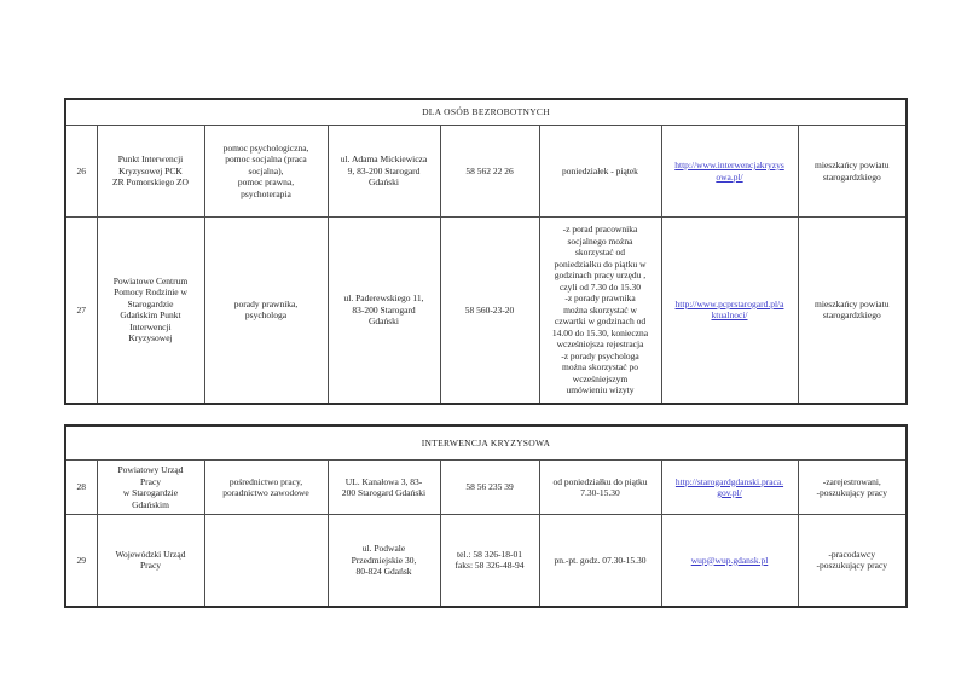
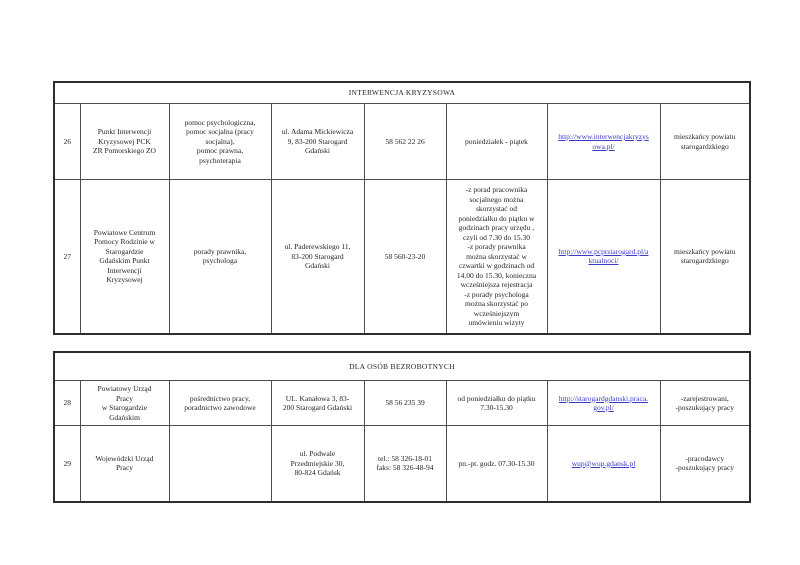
- DLA OSÓB BEZROBOTNYCH
+ INTERWENCJA KRYZYSOWA
- 26	Punkt Interwencji Kryzysowej PCK ZR Pomorskiego ZO	pomoc psychologiczna, pomoc socjalna (praca socjalna), pomoc prawna, psychoterapia	ul. Adama Mickiewicza 9, 83-200 Starogard Gdański	58 562 22 26	poniedziałek - piątek	http://www.interwencjakryzys owa.pl/	mieszkańcy powiatu starogardzkiego
+ 26	Punkt Interwencji Kryzysowej PCK ZR Pomorskiego ZO	pomoc psychologiczna, pomoc socjalna (pracy socjalna), pomoc prawna, psychoterapia	ul. Adama Mickiewicza 9, 83-200 Starogard Gdański	58 562 22 26	poniedziałek - piątek	http://www.interwencjakryzys owa.pl/	mieszkańcy powiatu starogardzkiego
  27	Powiatowe Centrum Pomocy Rodzinie w Starogardzie Gdańskim Punkt Interwencji Kryzysowej	porady prawnika, psychologa	ul. Paderewskiego 11, 83-200 Starogard Gdański	58 560-23-20	-z porad pracownika socjalnego można skorzystać od poniedziałku do piątku w godzinach pracy urzędu , czyli od 7.30 do 15.30 -z porady prawnika można skorzystać w czwartki w godzinach od 14.00 do 15.30, konieczna wcześniejsza rejestracja -z porady psychologa można skorzystać po wcześniejszym umówieniu wizyty	http://www.pcprstarogard.pl/a ktualnoci/	mieszkańcy powiatu starogardzkiego
- INTERWENCJA KRYZYSOWA
+ DLA OSÓB BEZROBOTNYCH
  28	Powiatowy Urząd Pracy w Starogardzie Gdańskim	pośrednictwo pracy, poradnictwo zawodowe	UL. Kanałowa 3, 83- 200 Starogard Gdański	58 56 235 39	od poniedziałku do piątku 7.30-15.30	http://starogardgdanski.praca. gov.pl/	-zarejestrowani, -poszukujący pracy
  29	Wojewódzki Urząd Pracy		ul. Podwale Przedmiejskie 30, 80-824 Gdańsk	tel.: 58 326-18-01 faks: 58 326-48-94	pn.-pt. godz. 07.30-15.30	wup@wup.gdansk.pl	-pracodawcy -poszukujący pracy
